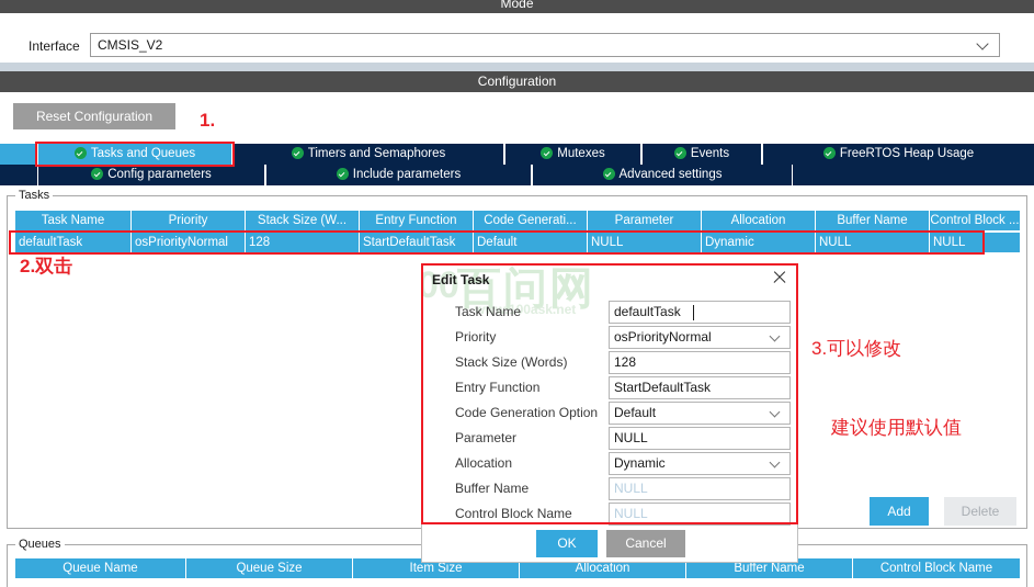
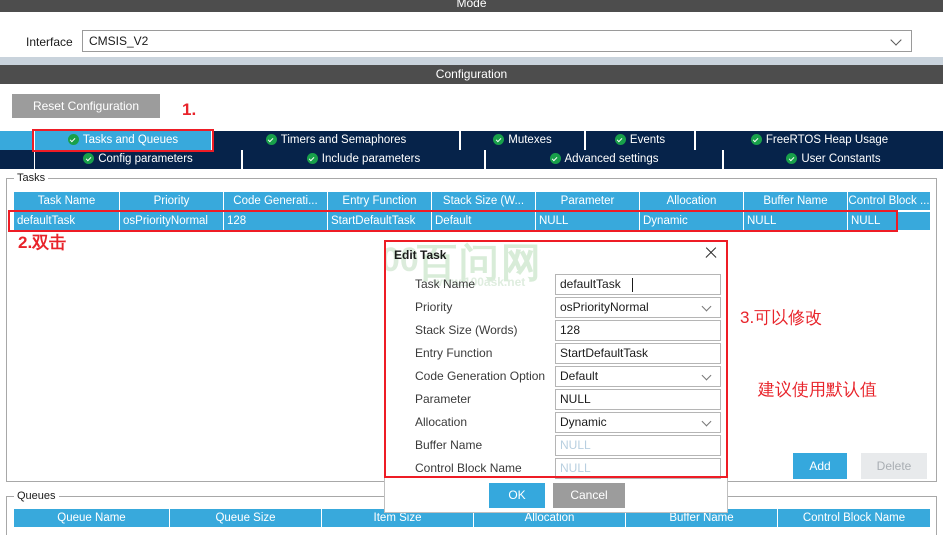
  Mode
  Interface
  CMSIS_V2
  Configuration
  Reset Configuration
  1.
  Tasks and Queues
  Timers and Semaphores
  Mutexes
  Events
  FreeRTOS Heap Usage
  Config parameters
  Include parameters
  Advanced settings
+ User Constants
  Tasks
  Task Name
  Priority
- Stack Size (W...
+ Code Generati...
  Entry Function
- Code Generati...
+ Stack Size (W...
  Parameter
  Allocation
  Buffer Name
  Control Block ...
  defaultTask
  osPriorityNormal
  128
  StartDefaultTask
  Default
  NULL
  Dynamic
  NULL
  NULL
  2.双击
  3.可以修改
  建议使用默认值
  Add
  Delete
  Queues
  Queue Name
  Queue Size
  Item Size
  Allocation
  Buffer Name
  Control Block Name
  00
  百问网
  www.100ask.net
  Edit Task
  Task Name
  defaultTask
  Priority
  osPriorityNormal
  Stack Size (Words)
  128
  Entry Function
  StartDefaultTask
  Code Generation Option
  Default
  Parameter
  NULL
  Allocation
  Dynamic
  Buffer Name
  NULL
  Control Block Name
  NULL
  OK
  Cancel
